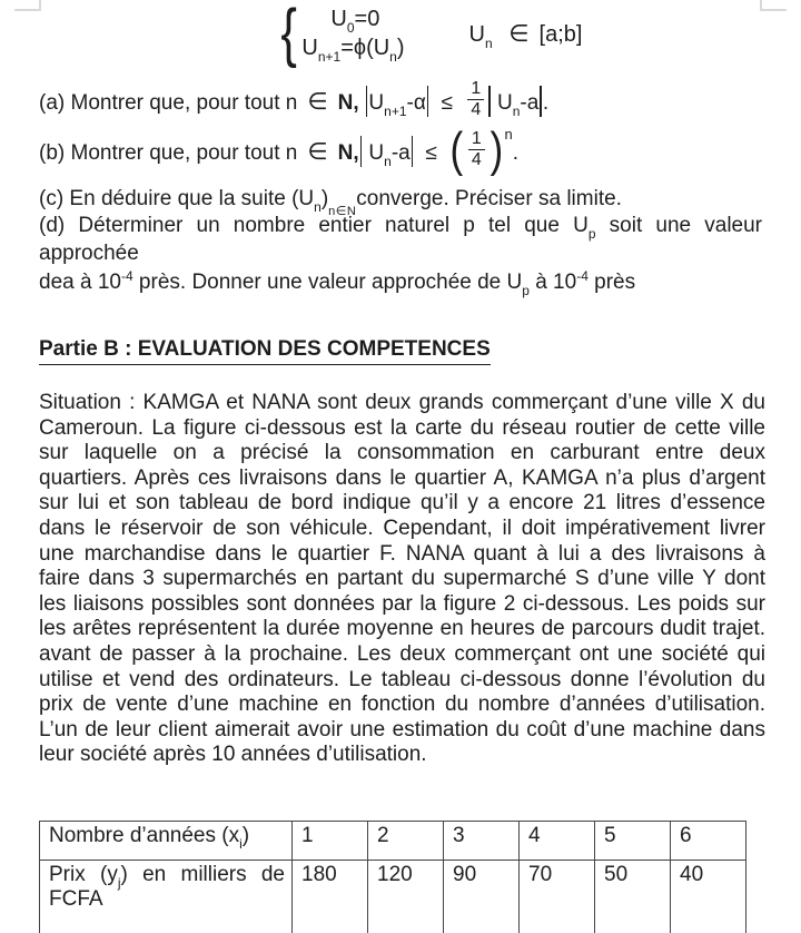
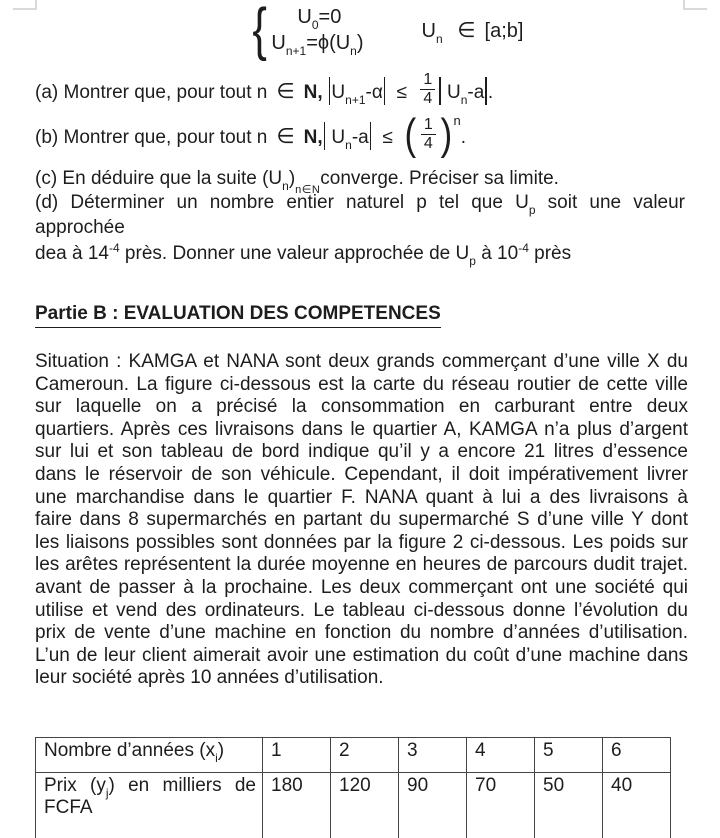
  {
  U0=0
  Un+1=ϕ(Un)
  Un ∈ [a;b]
  (a) Montrer que, pour tout n ∈ N, Un+1-α ≤
  1
  4
  Un-a .
  (b) Montrer que, pour tout n ∈ N, Un-a ≤ (
  1
  4
  )n.
  (c) En déduire que la suite (Un)n∈Nconverge. Préciser sa limite.
  (d) Déterminer un nombre entier naturel p tel que Up soit une valeur
  approchée
- dea à 10-4 près. Donner une valeur approchée de Up à 10-4 près
+ dea à 14-4 près. Donner une valeur approchée de Up à 10-4 près
  Partie B : EVALUATION DES COMPETENCES
  Situation : KAMGA et NANA sont deux grands commerçant d’une ville X du
  Cameroun. La figure ci-dessous est la carte du réseau routier de cette ville
  sur laquelle on a précisé la consommation en carburant entre deux
  quartiers. Après ces livraisons dans le quartier A, KAMGA n’a plus d’argent
  sur lui et son tableau de bord indique qu’il y a encore 21 litres d’essence
  dans le réservoir de son véhicule. Cependant, il doit impérativement livrer
  une marchandise dans le quartier F. NANA quant à lui a des livraisons à
- faire dans 3 supermarchés en partant du supermarché S d’une ville Y dont
+ faire dans 8 supermarchés en partant du supermarché S d’une ville Y dont
  les liaisons possibles sont données par la figure 2 ci-dessous. Les poids sur
  les arêtes représentent la durée moyenne en heures de parcours dudit trajet.
  avant de passer à la prochaine. Les deux commerçant ont une société qui
  utilise et vend des ordinateurs. Le tableau ci-dessous donne l’évolution du
  prix de vente d’une machine en fonction du nombre d’années d’utilisation.
  L’un de leur client aimerait avoir une estimation du coût d’une machine dans
  leur société après 10 années d’utilisation.
  Nombre d’années (xi)	1	2	3	4	5	6
  Prix (yj) en milliers de FCFA	180	120	90	70	50	40
